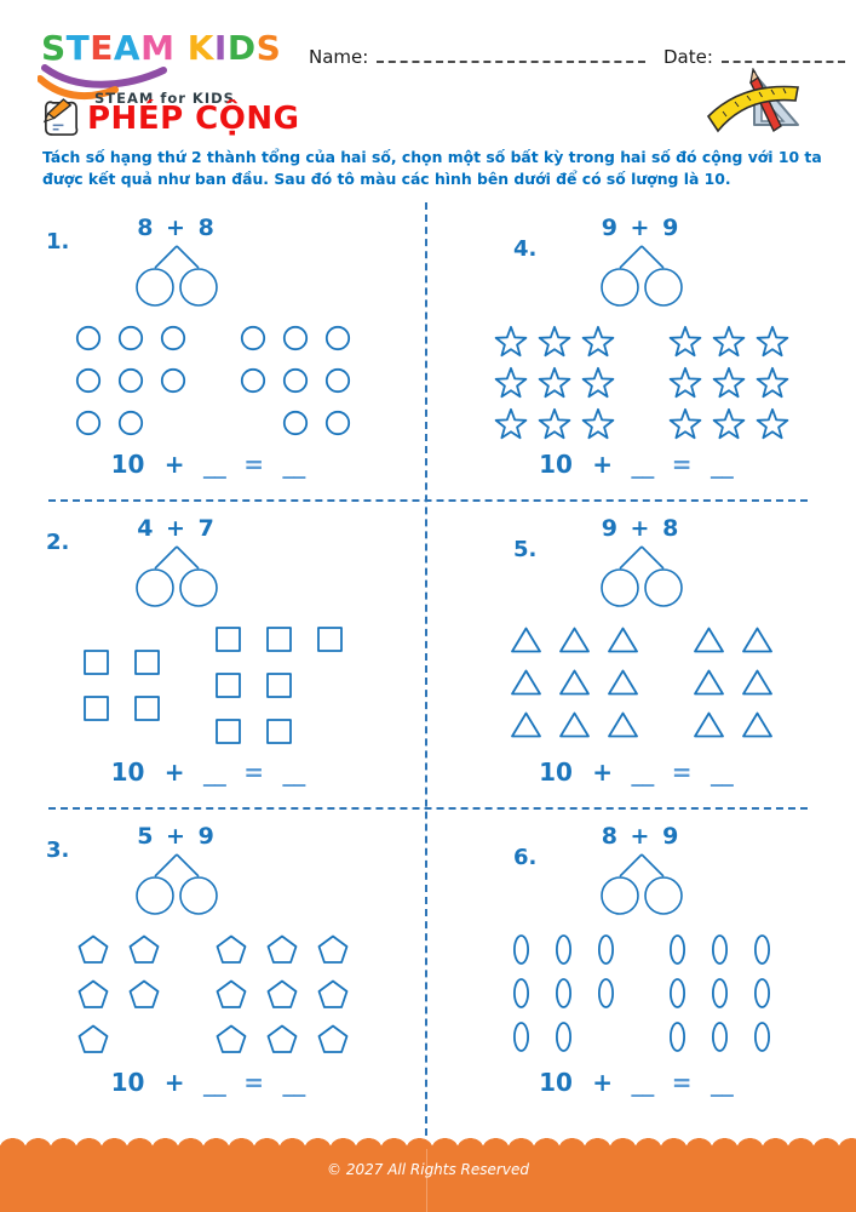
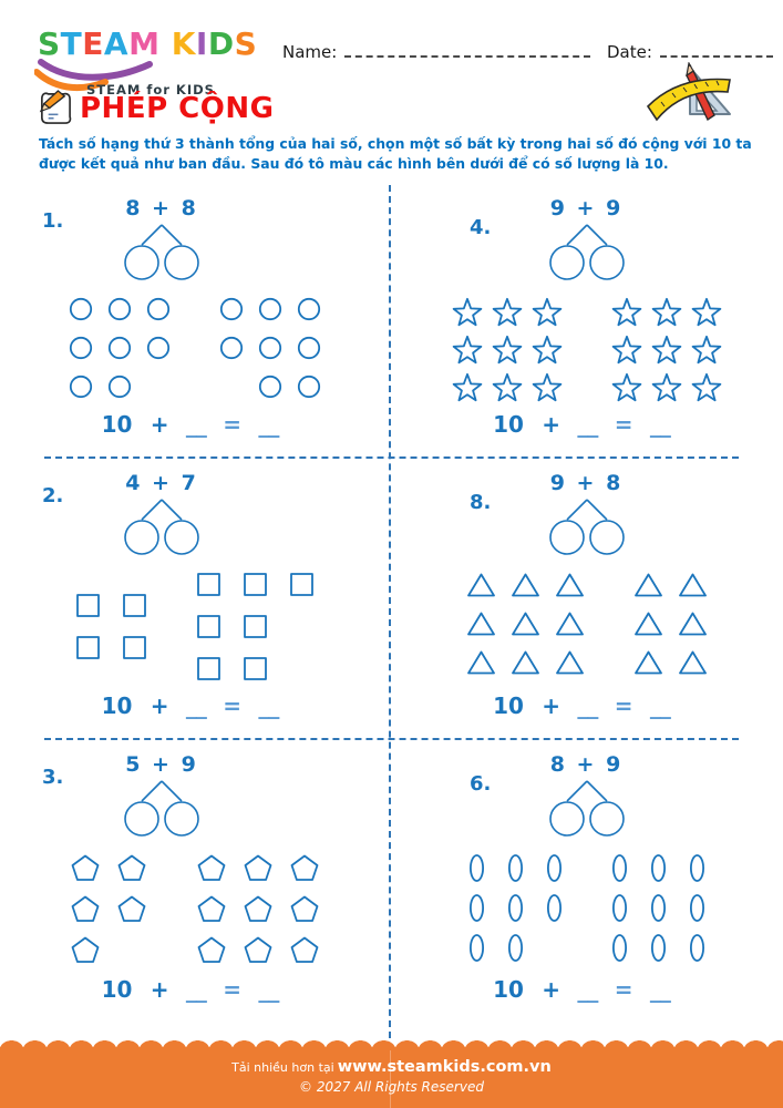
  STEAM KIDS
  STEAM for KIDS
  Name:
  Date:
  PHÉP CỘNG
- Tách số hạng thứ 2 thành tổng của hai số, chọn một số bất kỳ trong hai số đó cộng với 10 ta
+ Tách số hạng thứ 3 thành tổng của hai số, chọn một số bất kỳ trong hai số đó cộng với 10 ta
  được kết quả như ban đầu. Sau đó tô màu các hình bên dưới để có số lượng là 10.
  1.
  8 + 8
  10 + __ = __
  4.
  9 + 9
  10 + __ = __
  2.
  4 + 7
  10 + __ = __
- 5.
+ 8.
  9 + 8
  10 + __ = __
  3.
  5 + 9
  10 + __ = __
  6.
  8 + 9
  10 + __ = __
+ Tải nhiều hơn tại www.steamkids.com.vn
  © 2027 All Rights Reserved
